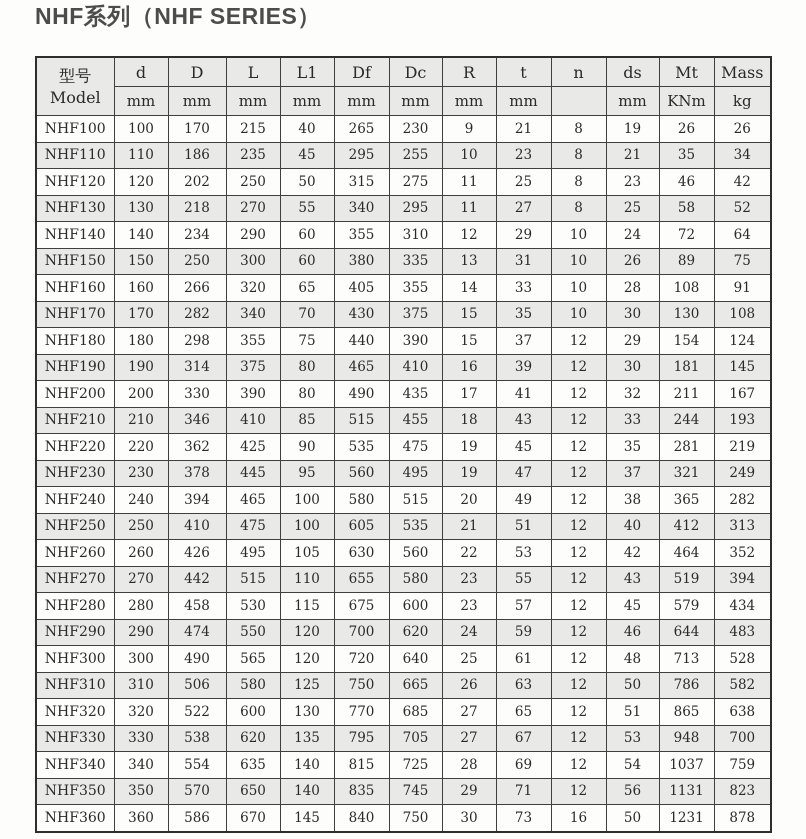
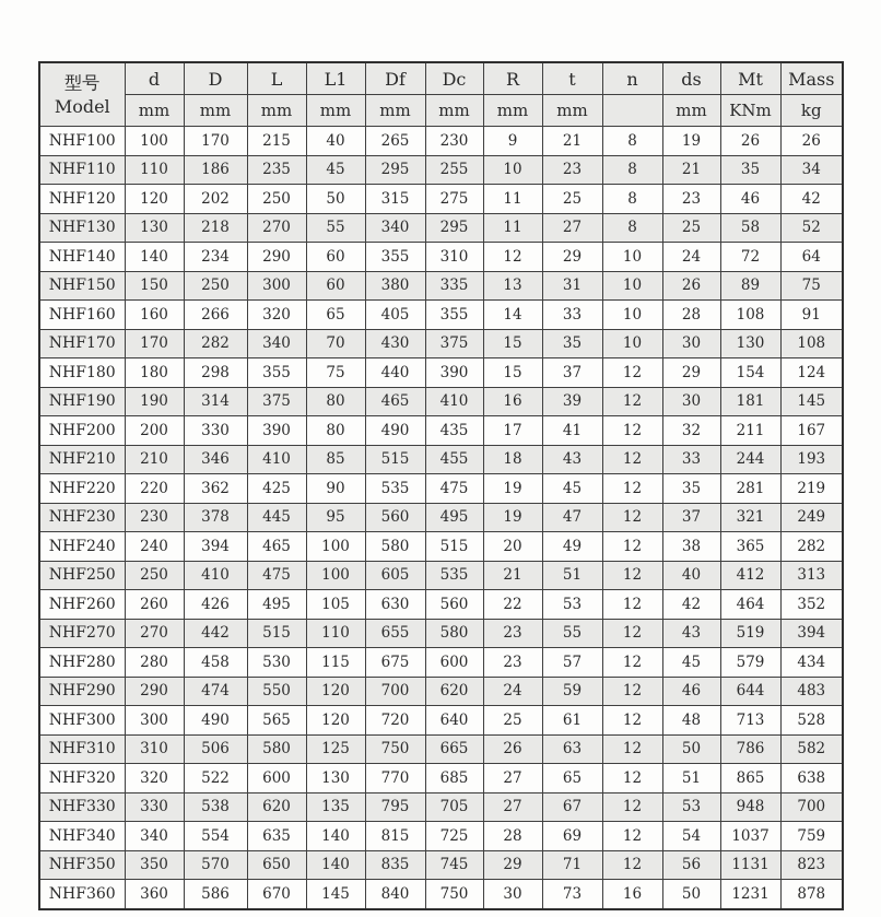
- NHF系列（NHF SERIES）
  型号Model	d	D	L	L1	Df	Dc	R	t	n	ds	Mt	Mass
  mm	mm	mm	mm	mm	mm	mm	mm		mm	KNm	kg
  NHF100	100	170	215	40	265	230	9	21	8	19	26	26
  NHF110	110	186	235	45	295	255	10	23	8	21	35	34
  NHF120	120	202	250	50	315	275	11	25	8	23	46	42
  NHF130	130	218	270	55	340	295	11	27	8	25	58	52
  NHF140	140	234	290	60	355	310	12	29	10	24	72	64
  NHF150	150	250	300	60	380	335	13	31	10	26	89	75
  NHF160	160	266	320	65	405	355	14	33	10	28	108	91
  NHF170	170	282	340	70	430	375	15	35	10	30	130	108
  NHF180	180	298	355	75	440	390	15	37	12	29	154	124
  NHF190	190	314	375	80	465	410	16	39	12	30	181	145
  NHF200	200	330	390	80	490	435	17	41	12	32	211	167
  NHF210	210	346	410	85	515	455	18	43	12	33	244	193
  NHF220	220	362	425	90	535	475	19	45	12	35	281	219
  NHF230	230	378	445	95	560	495	19	47	12	37	321	249
  NHF240	240	394	465	100	580	515	20	49	12	38	365	282
  NHF250	250	410	475	100	605	535	21	51	12	40	412	313
  NHF260	260	426	495	105	630	560	22	53	12	42	464	352
  NHF270	270	442	515	110	655	580	23	55	12	43	519	394
  NHF280	280	458	530	115	675	600	23	57	12	45	579	434
  NHF290	290	474	550	120	700	620	24	59	12	46	644	483
  NHF300	300	490	565	120	720	640	25	61	12	48	713	528
  NHF310	310	506	580	125	750	665	26	63	12	50	786	582
  NHF320	320	522	600	130	770	685	27	65	12	51	865	638
  NHF330	330	538	620	135	795	705	27	67	12	53	948	700
  NHF340	340	554	635	140	815	725	28	69	12	54	1037	759
  NHF350	350	570	650	140	835	745	29	71	12	56	1131	823
  NHF360	360	586	670	145	840	750	30	73	16	50	1231	878
